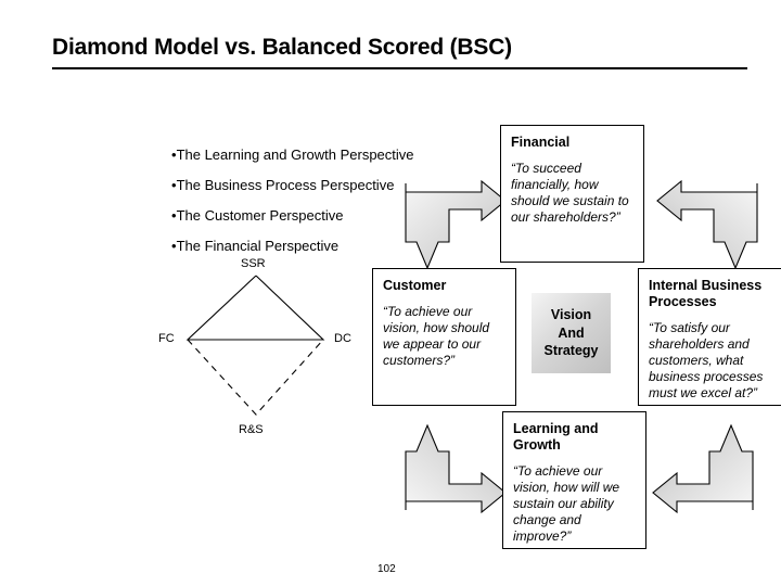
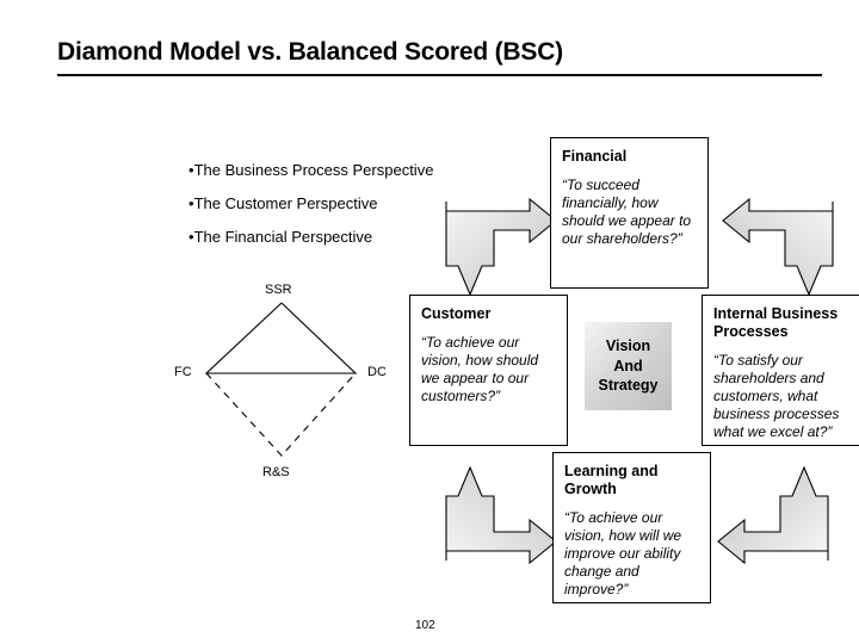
  Diamond Model vs. Balanced Scored (BSC)
- •The Learning and Growth Perspective
  •The Business Process Perspective
  •The Customer Perspective
  •The Financial Perspective
  SSR
  FC
  DC
  R&S
  Financial
- “To succeed financially, how should we sustain to our shareholders?”
+ “To succeed financially, how should we appear to our shareholders?”
  Customer
  “To achieve our vision, how should we appear to our customers?”
  Internal Business Processes
- “To satisfy our shareholders and customers, what business processes must we excel at?”
+ “To satisfy our shareholders and customers, what business processes what we excel at?”
  Learning and Growth
- “To achieve our vision, how will we sustain our ability change and improve?”
+ “To achieve our vision, how will we improve our ability change and improve?”
  Vision
  And
  Strategy
  102
